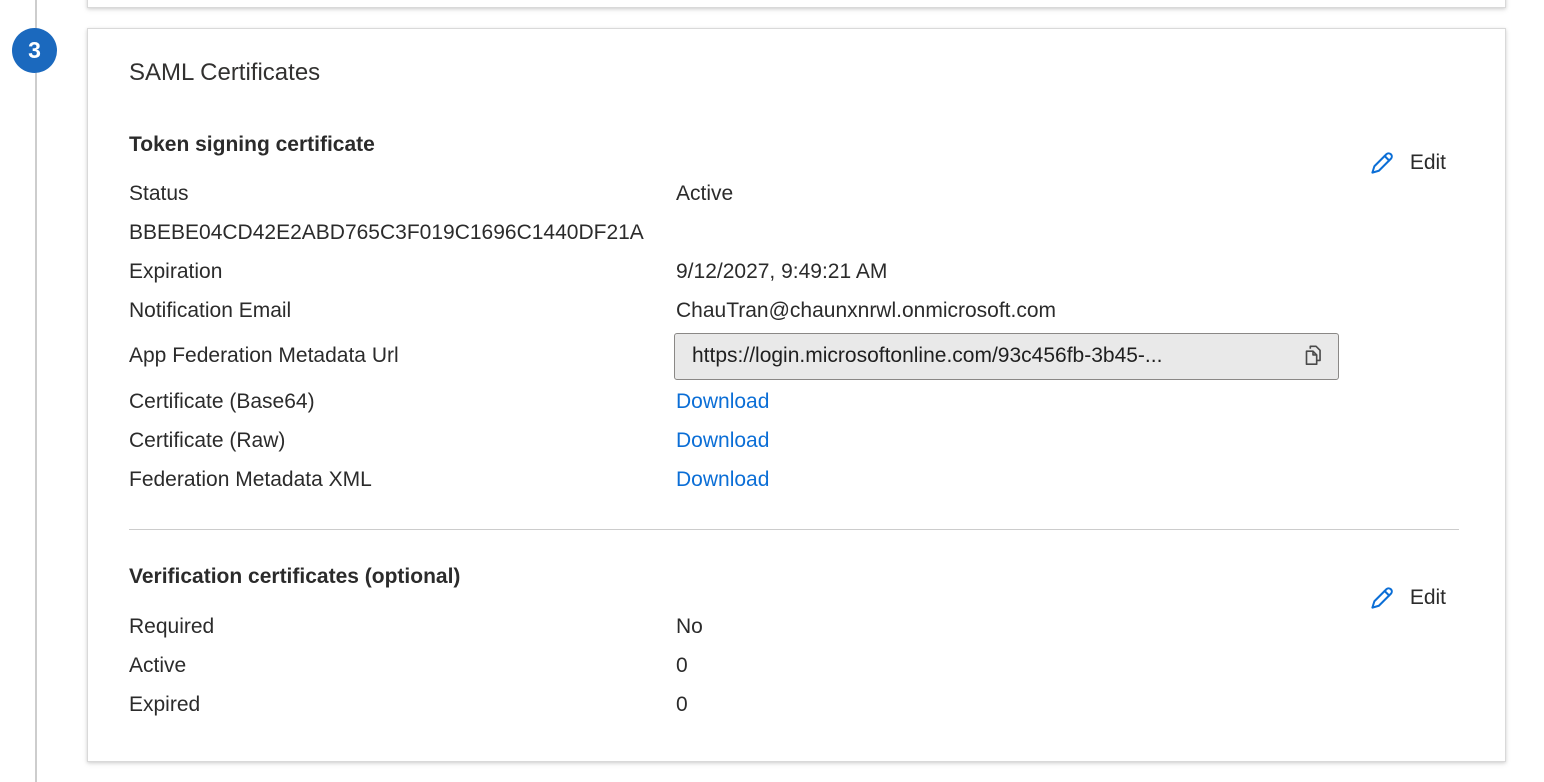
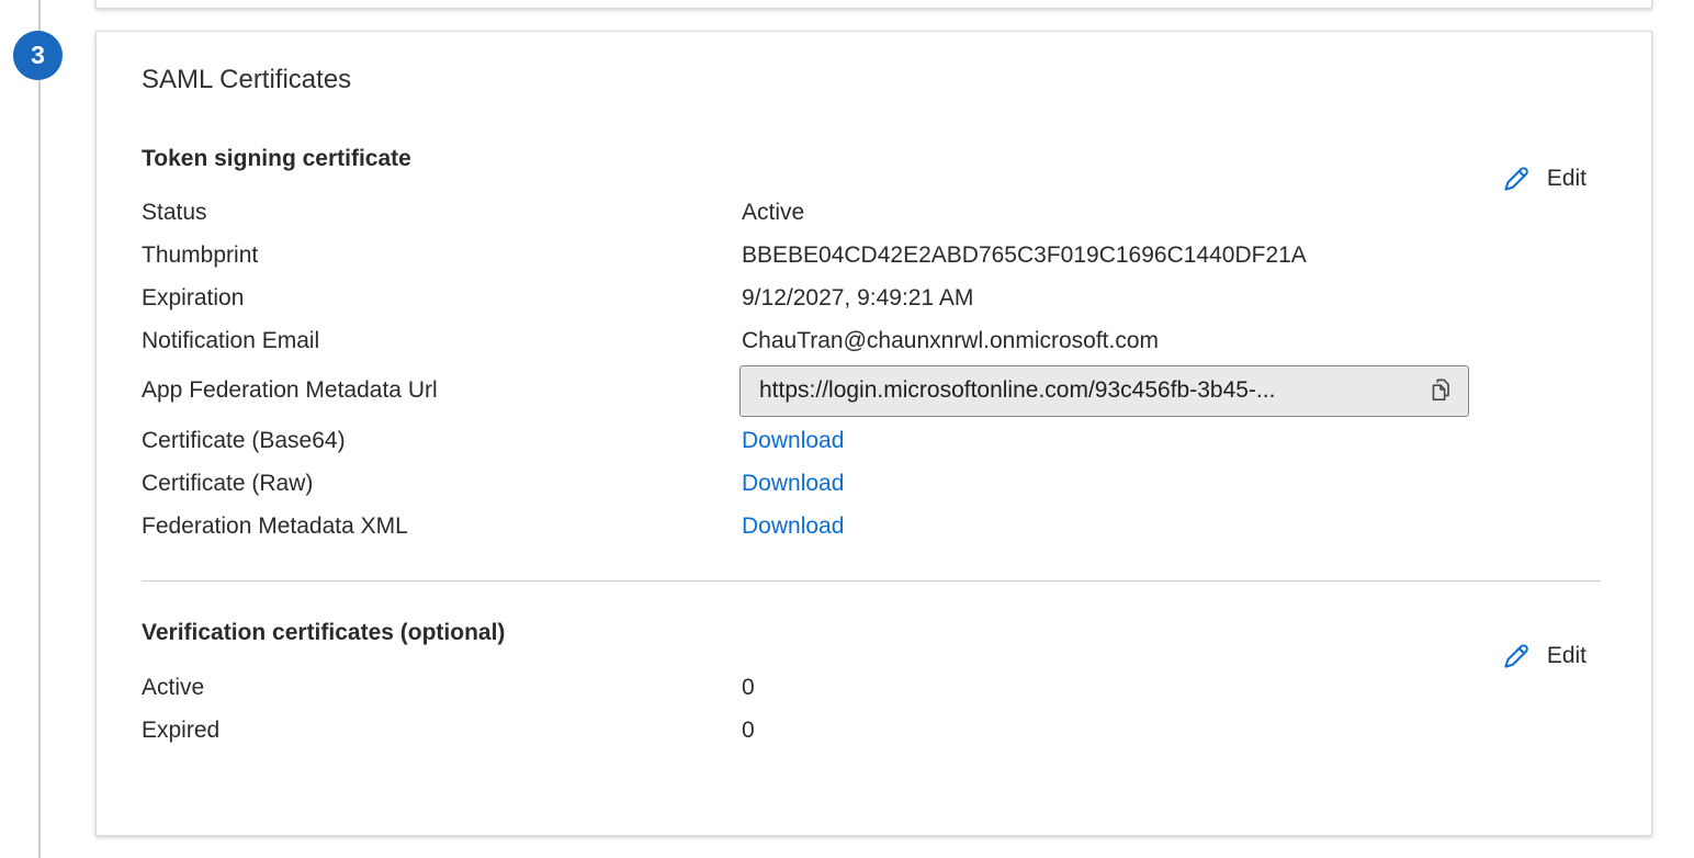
  3
  SAML Certificates
  Token signing certificate
  Edit
  Status
  Active
+ Thumbprint
  BBEBE04CD42E2ABD765C3F019C1696C1440DF21A
  Expiration
  9/12/2027, 9:49:21 AM
  Notification Email
  ChauTran@chaunxnrwl.onmicrosoft.com
  App Federation Metadata Url
  https://login.microsoftonline.com/93c456fb-3b45-...
  Certificate (Base64)
  Download
  Certificate (Raw)
  Download
  Federation Metadata XML
  Download
  Verification certificates (optional)
  Edit
- Required
- No
  Active
  0
  Expired
  0
